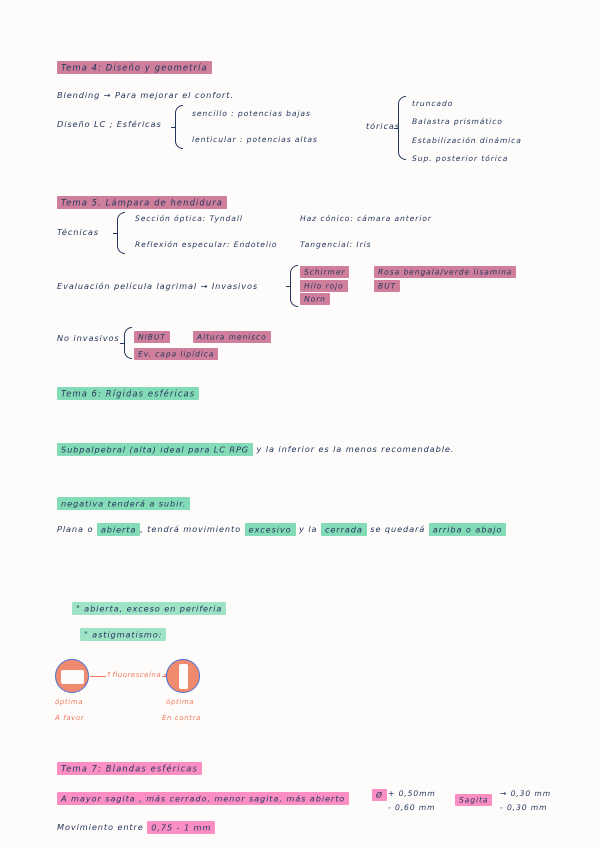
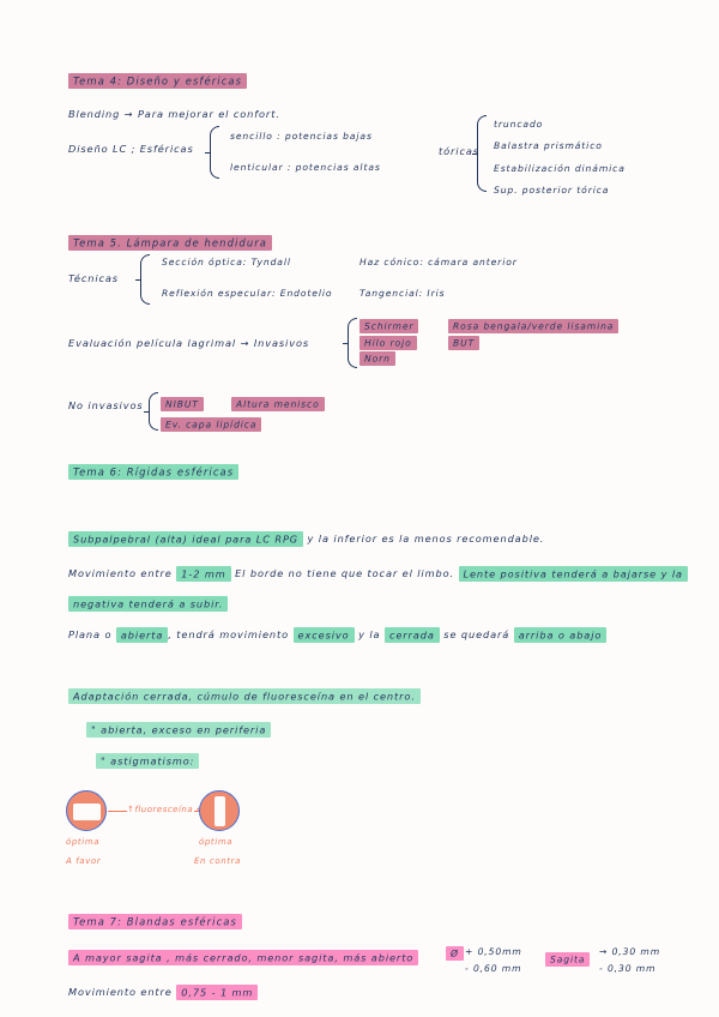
- Tema 4: Diseño y geometría
+ Tema 4: Diseño y esféricas
  Blending → Para mejorar el confort.
  Diseño LC ; Esféricas
  sencillo : potencias bajas
  lenticular : potencias altas
  tórica
  truncado
  Balastra prismático
  Estabilización dinámica
  Sup. posterior tórica
  Tema 5. Lámpara de hendidura
  Técnicas
  Sección óptica: Tyndall
  Reflexión especular: Endotelio
  Haz cónico: cámara anterior
  Tangencial: Iris
  Evaluación película lagrimal → Invasivos
  Schirmer
  Hilo rojo
  Norn
  Rosa bengala/verde lisamina
  BUT
  No invasivos
  NIBUT
  Altura menisco
  Ev. capa lipídica
  Tema 6: Rígidas esféricas
  Subpalpebral (alta) ideal para LC RPG y la inferior es la menos recomendable.
+ Movimiento entre 1-2 mm El borde no tiene que tocar el limbo. Lente positiva tenderá a bajarse y la
  negativa tenderá a subir.
  Plana o abierta , tendrá movimiento excesivo y la cerrada se quedará arriba o abajo
+ Adaptación cerrada, cúmulo de fluoresceína en el centro.
  " abierta, exceso en periferia
  " astigmatismo:
  óptima
  A favor
  ↑fluoresceína
  óptima
  En contra
  Tema 7: Blandas esféricas
  A mayor sagita , más cerrado, menor sagita, más abierto
  Movimiento entre 0,75 - 1 mm
  Ø
  + 0,50mm
  - 0,60 mm
  Sagita
  → 0,30 mm
  - 0,30 mm
